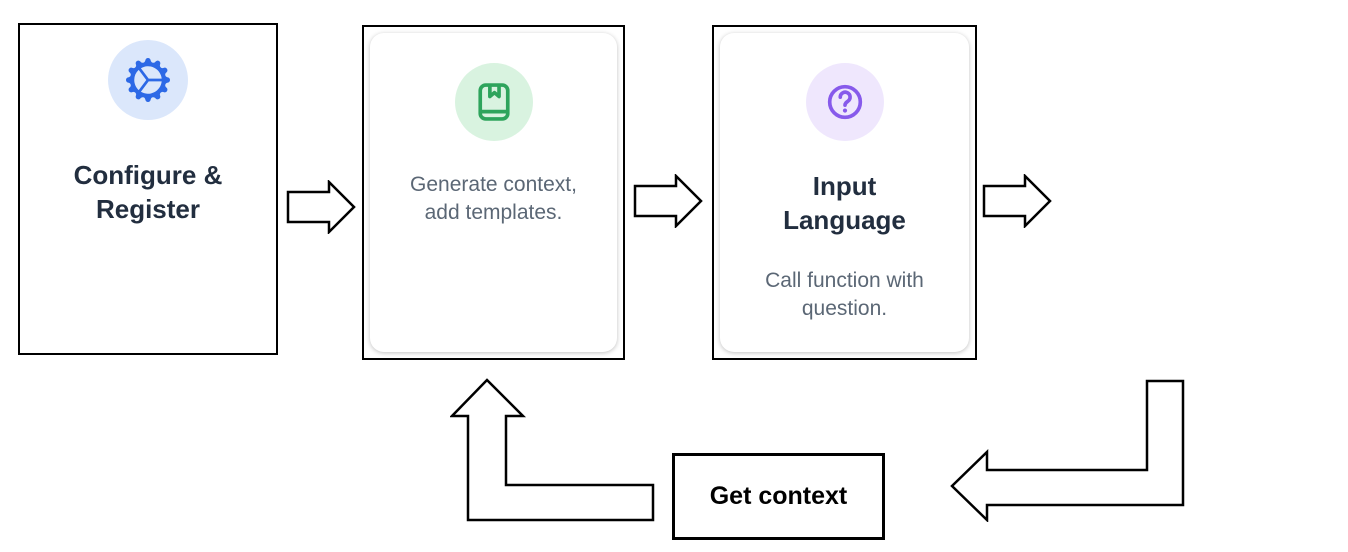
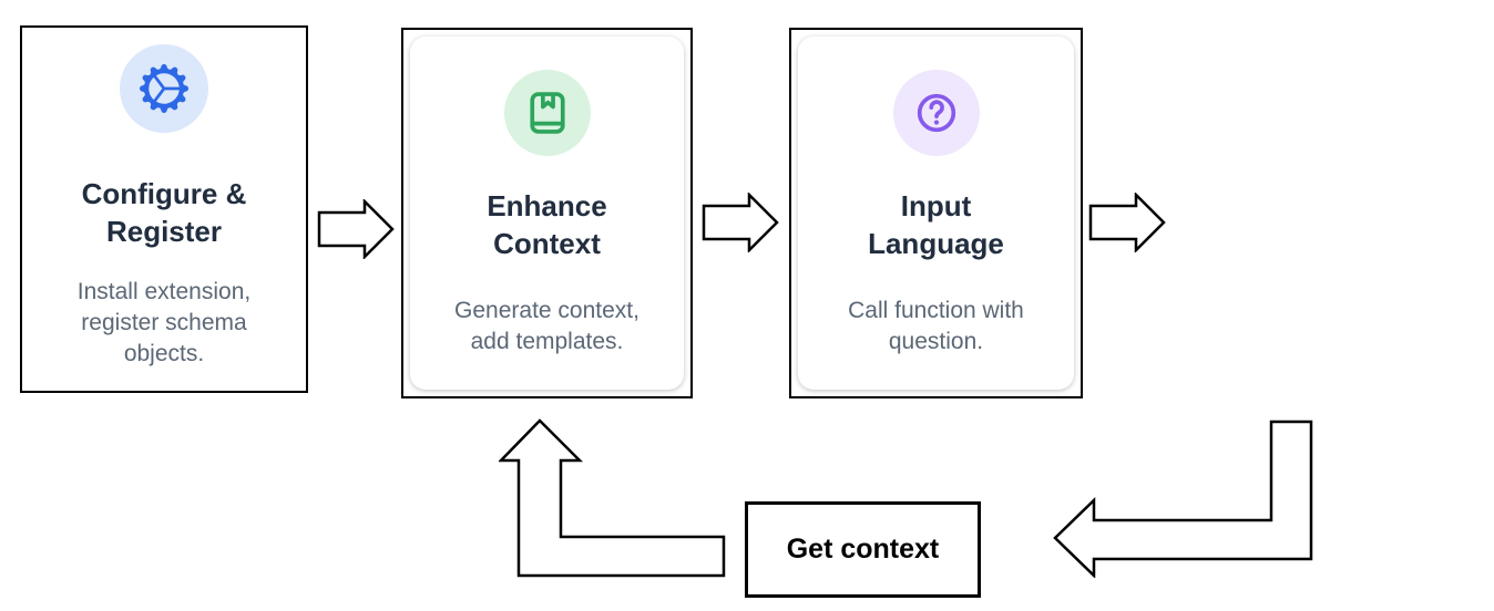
  Configure &
  Register
+ Install extension,
+ register schema
+ objects.
+ Enhance
+ Context
  Generate context,
  add templates.
  Input
  Language
  Call function with
  question.
  Get context
